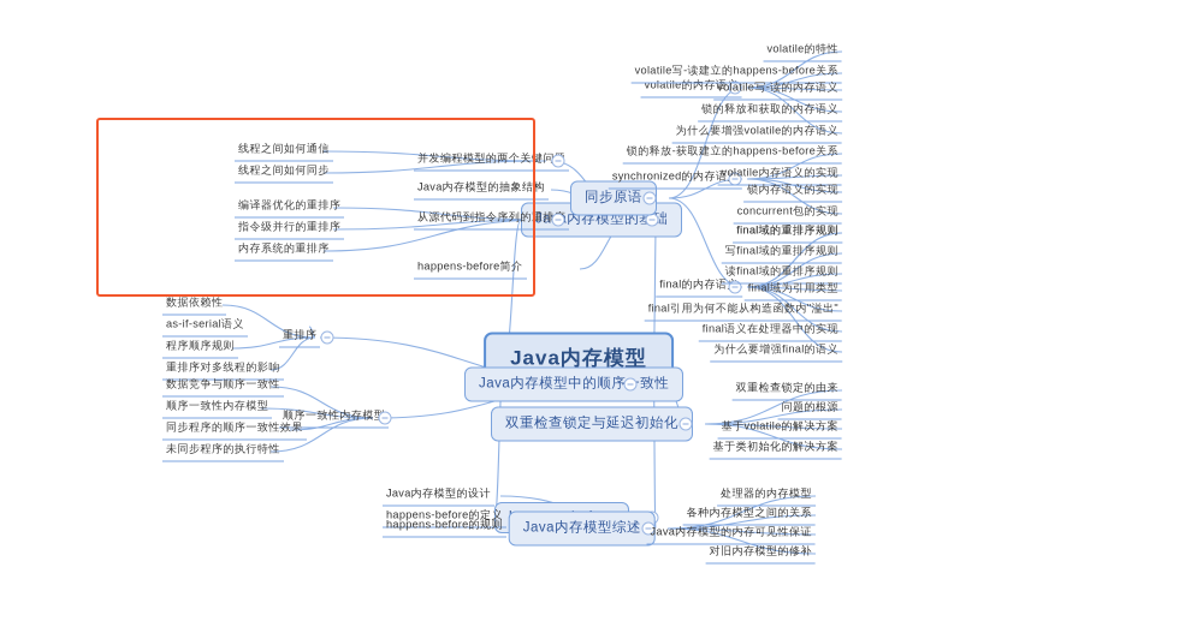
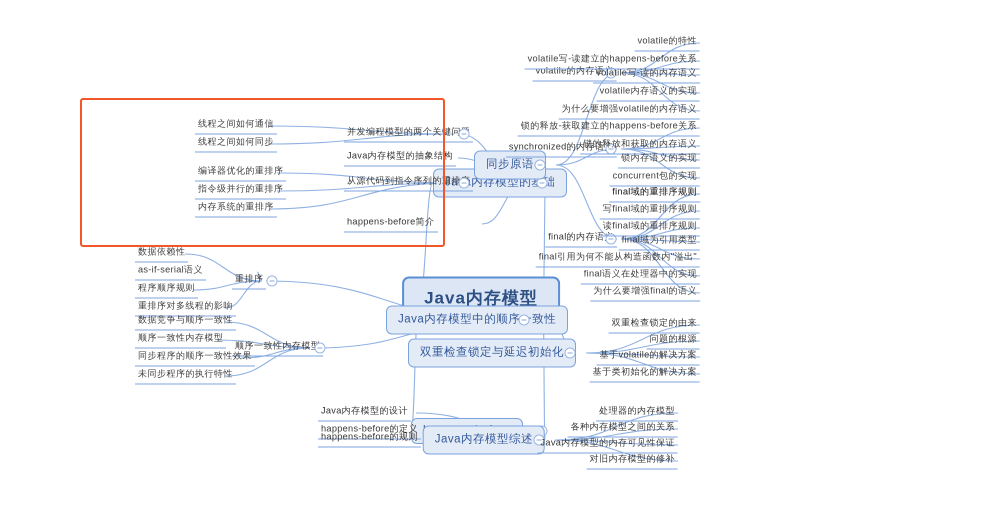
  Java内存模型
  Ja内存模型的础
  并发编程模型的两个关键问
  线程之间如何通信
  线程之间如何同步
  Java内存模型的抽象结构
  从源代码到指令序列的重排
  编译器优化的重排序
  指令级并行的重排序
  内存系统的重排序
  happens-before简介
  Java内存模型中的顺序致性
  重排序
  数据依赖性
  as-if-serial语义
  程序顺序规则
  重排序对多线程的影响
  顺序一致性内存模
  数据竞争与顺序一致性
  顺序一致性内存模型
  同步程序的顺序一致性效果
  未同步程序的执行特性
  Java内存模型的设计
  happens-before的定义
  happens-before的规则
  同步原语
  volatile的内存语
  volatile的特性
  volatile写-读建立的happens-before关系
  volatile写-读的内存语义
- 锁的释放和获取的内存语义
+ volatile内存语义的实现
  为什么要增强volatile的内存语义
  synchronized的内存语
  锁的释放-获取建立的happens-before关系
- volatile内存语义的实现
+ 锁的释放和获取的内存语义
  锁内存语义的实现
  concurrent包的实现
  final的内存语
  final域的重排序规则
  写final域的重排序规则
  读final域的重排序规则
  final域为引用类型
  final引用为何不能从构造函数内"溢出"
  final语义在处理器中的实现
  为什么要增强final的语义
  双重检查锁定与延迟初始化
  双重检查锁定的由来
  问题的根源
  基于volatile的解决方案
  基于类初始化的解决方案
  Java内存模型综述
  处理器的内存模型
  各种内存模型之间的关系
  Java内存模型的内存可见性保证
  对旧内存模型的修补
